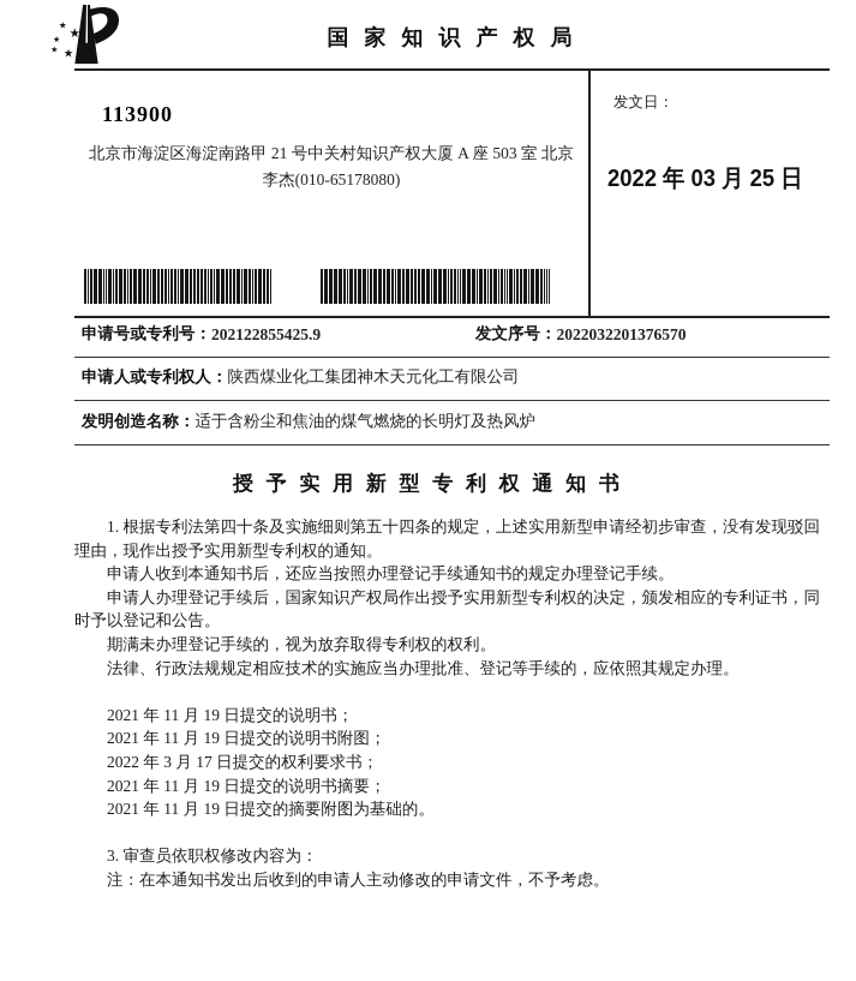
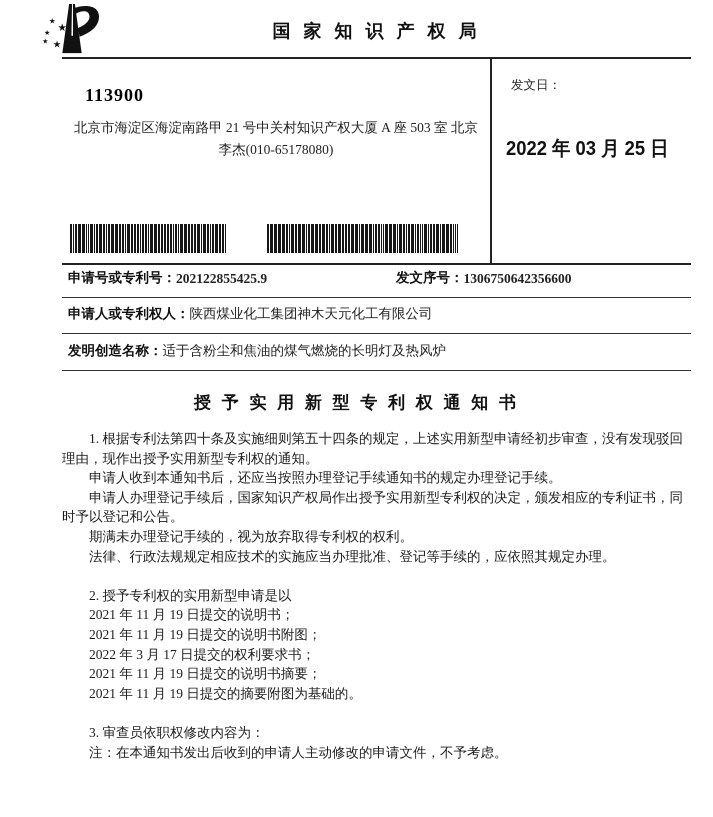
  ★
  ★
  ★
  国 家 知 识 产 权 局
  113900
  北京市海淀区海淀南路甲 21 号中关村知识产权大厦 A 座 503 室 北京
  李杰(010-65178080)
  发文日：
  2022 年 03 月 25 日
  申请号或专利号：
  202122855425.9
  发文序号：
- 2022032201376570
+ 1306750642356600
  申请人或专利权人：
  陕西煤业化工集团神木天元化工有限公司
  发明创造名称：
  适于含粉尘和焦油的煤气燃烧的长明灯及热风炉
  授 予 实 用 新 型 专 利 权 通 知 书
  1. 根据专利法第四十条及实施细则第五十四条的规定，上述实用新型申请经初步审查，没有发现驳回理由，现作出授予实用新型专利权的通知。
  申请人收到本通知书后，还应当按照办理登记手续通知书的规定办理登记手续。
  申请人办理登记手续后，国家知识产权局作出授予实用新型专利权的决定，颁发相应的专利证书，同时予以登记和公告。
  期满未办理登记手续的，视为放弃取得专利权的权利。
  法律、行政法规规定相应技术的实施应当办理批准、登记等手续的，应依照其规定办理。
+ 2. 授予专利权的实用新型申请是以
  2021 年 11 月 19 日提交的说明书；
  2021 年 11 月 19 日提交的说明书附图；
  2022 年 3 月 17 日提交的权利要求书；
  2021 年 11 月 19 日提交的说明书摘要；
  2021 年 11 月 19 日提交的摘要附图为基础的。
  3. 审查员依职权修改内容为：
  注：在本通知书发出后收到的申请人主动修改的申请文件，不予考虑。
